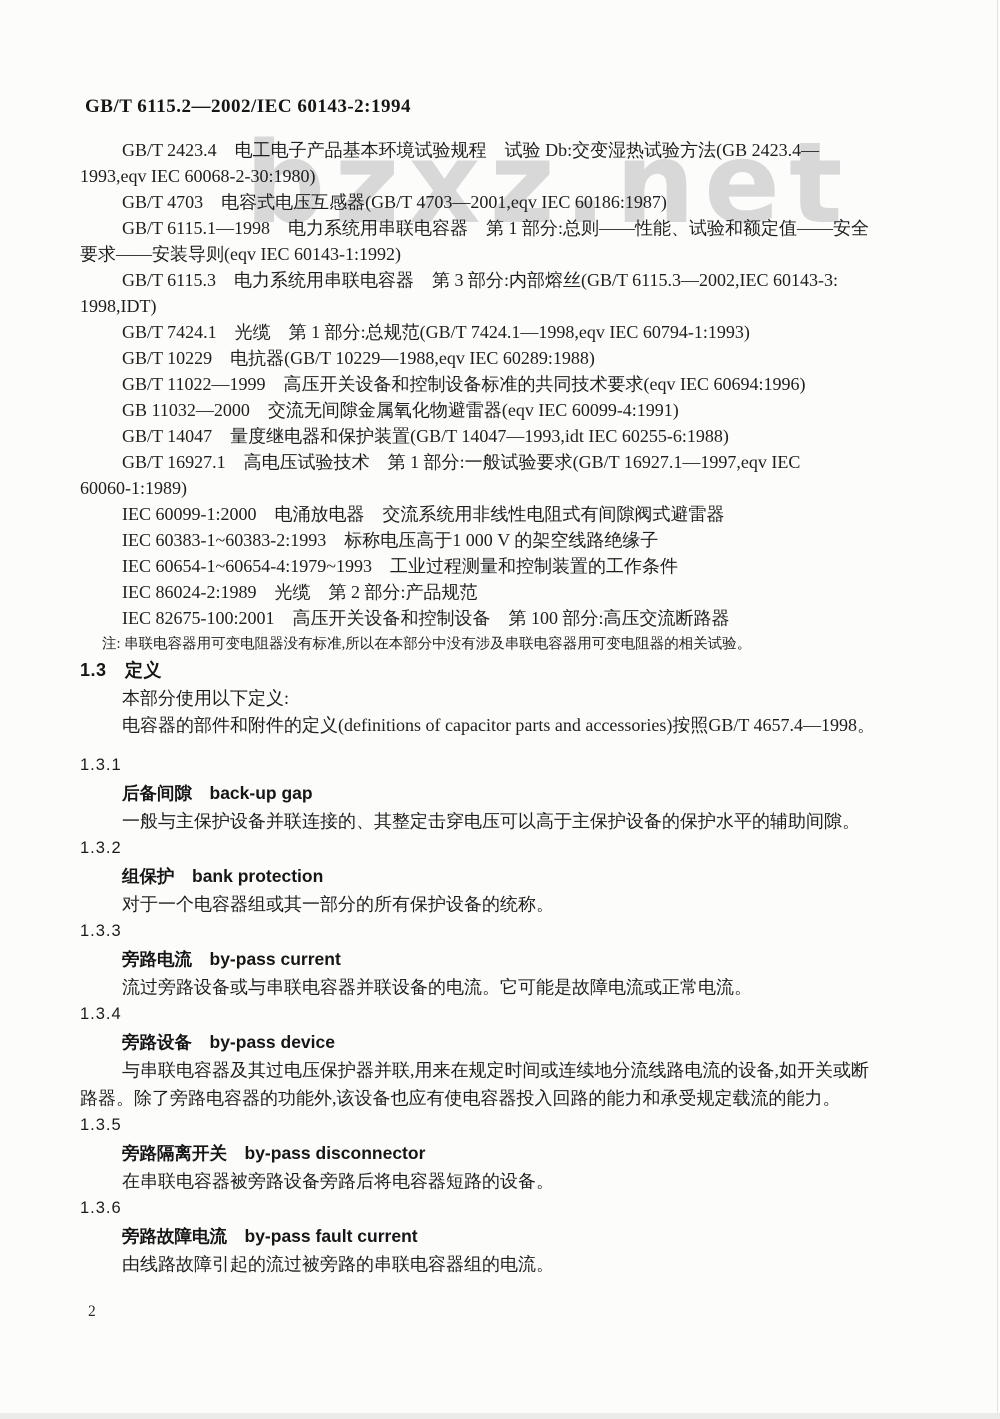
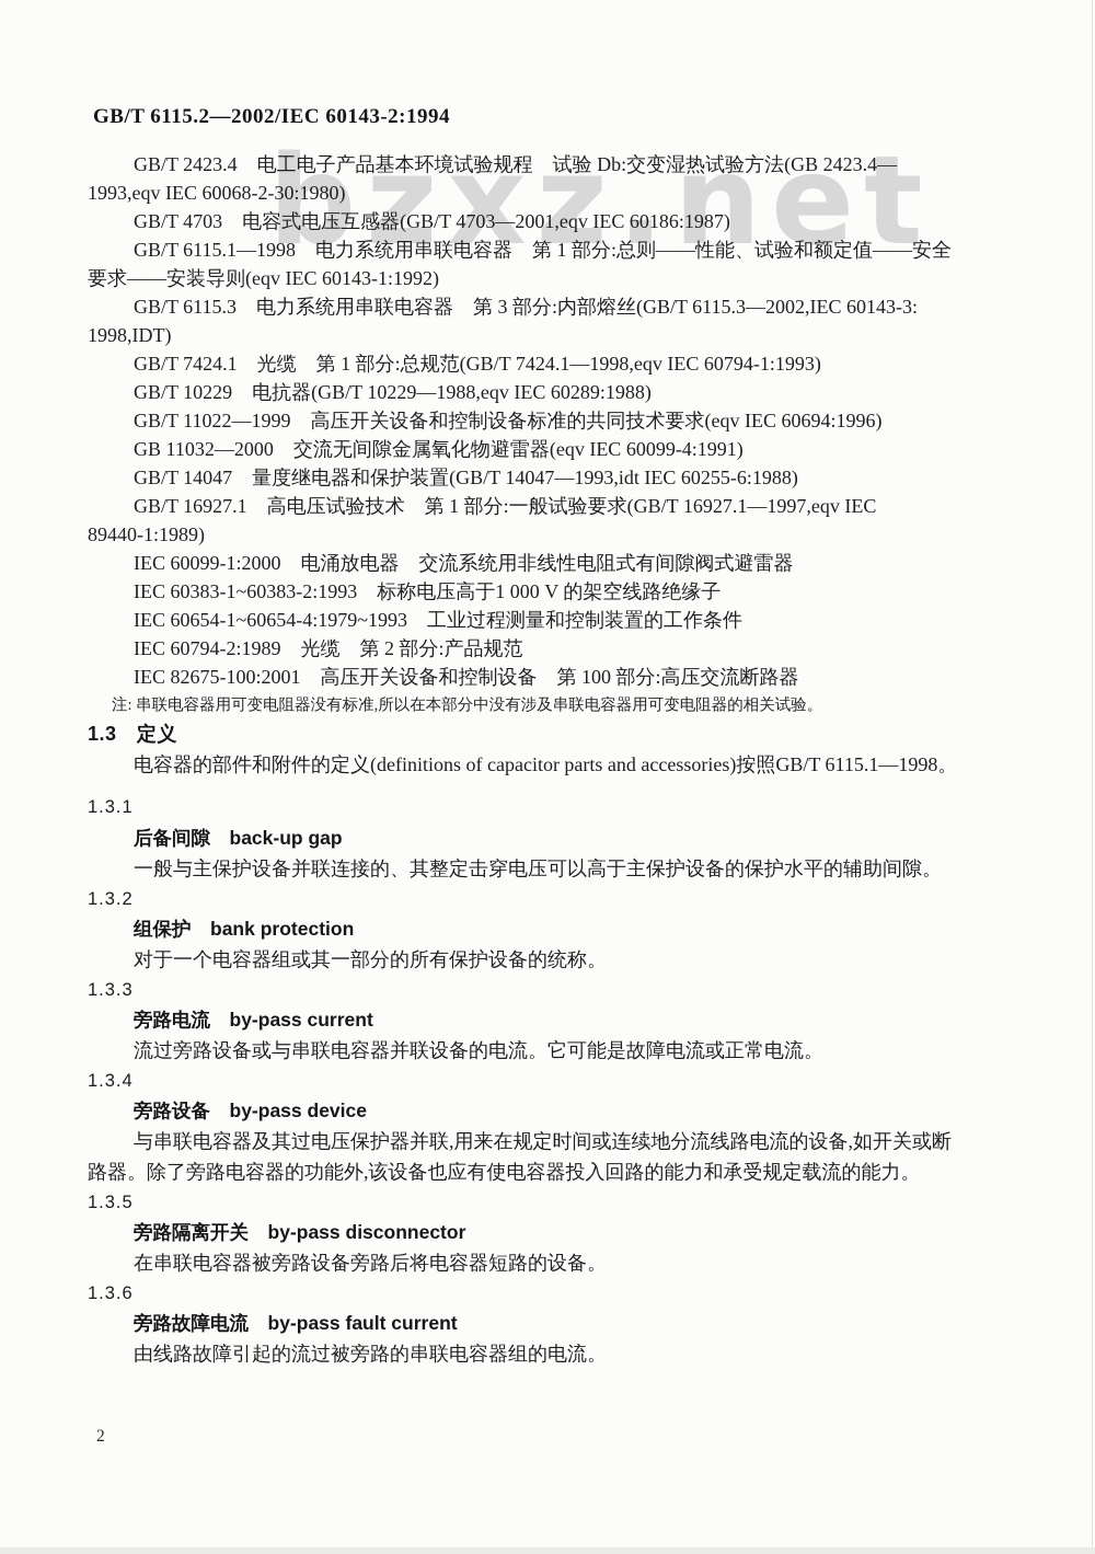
  bzxz.net
  GB/T 6115.2—2002/IEC 60143-2:1994
  GB/T 2423.4 电工电子产品基本环境试验规程 试验 Db:交变湿热试验方法(GB 2423.4—
  1993,eqv IEC 60068-2-30:1980)
  GB/T 4703 电容式电压互感器(GB/T 4703—2001,eqv IEC 60186:1987)
  GB/T 6115.1—1998 电力系统用串联电容器 第 1 部分:总则——性能、试验和额定值——安全
  要求——安装导则(eqv IEC 60143-1:1992)
  GB/T 6115.3 电力系统用串联电容器 第 3 部分:内部熔丝(GB/T 6115.3—2002,IEC 60143-3:
  1998,IDT)
  GB/T 7424.1 光缆 第 1 部分:总规范(GB/T 7424.1—1998,eqv IEC 60794-1:1993)
  GB/T 10229 电抗器(GB/T 10229—1988,eqv IEC 60289:1988)
  GB/T 11022—1999 高压开关设备和控制设备标准的共同技术要求(eqv IEC 60694:1996)
  GB 11032—2000 交流无间隙金属氧化物避雷器(eqv IEC 60099-4:1991)
  GB/T 14047 量度继电器和保护装置(GB/T 14047—1993,idt IEC 60255-6:1988)
  GB/T 16927.1 高电压试验技术 第 1 部分:一般试验要求(GB/T 16927.1—1997,eqv IEC
- 60060-1:1989)
+ 89440-1:1989)
  IEC 60099-1:2000 电涌放电器 交流系统用非线性电阻式有间隙阀式避雷器
  IEC 60383-1~60383-2:1993 标称电压高于1 000 V 的架空线路绝缘子
  IEC 60654-1~60654-4:1979~1993 工业过程测量和控制装置的工作条件
- IEC 86024-2:1989 光缆 第 2 部分:产品规范
+ IEC 60794-2:1989 光缆 第 2 部分:产品规范
  IEC 82675-100:2001 高压开关设备和控制设备 第 100 部分:高压交流断路器
  注: 串联电容器用可变电阻器没有标准,所以在本部分中没有涉及串联电容器用可变电阻器的相关试验。
  1.3 定义
- 本部分使用以下定义:
- 电容器的部件和附件的定义(definitions of capacitor parts and accessories)按照GB/T 4657.4—1998。
+ 电容器的部件和附件的定义(definitions of capacitor parts and accessories)按照GB/T 6115.1—1998。
  1.3.1
  后备间隙 back-up gap
  一般与主保护设备并联连接的、其整定击穿电压可以高于主保护设备的保护水平的辅助间隙。
  1.3.2
  组保护 bank protection
  对于一个电容器组或其一部分的所有保护设备的统称。
  1.3.3
  旁路电流 by-pass current
  流过旁路设备或与串联电容器并联设备的电流。它可能是故障电流或正常电流。
  1.3.4
  旁路设备 by-pass device
  与串联电容器及其过电压保护器并联,用来在规定时间或连续地分流线路电流的设备,如开关或断
  路器。除了旁路电容器的功能外,该设备也应有使电容器投入回路的能力和承受规定载流的能力。
  1.3.5
  旁路隔离开关 by-pass disconnector
  在串联电容器被旁路设备旁路后将电容器短路的设备。
  1.3.6
  旁路故障电流 by-pass fault current
  由线路故障引起的流过被旁路的串联电容器组的电流。
  2
